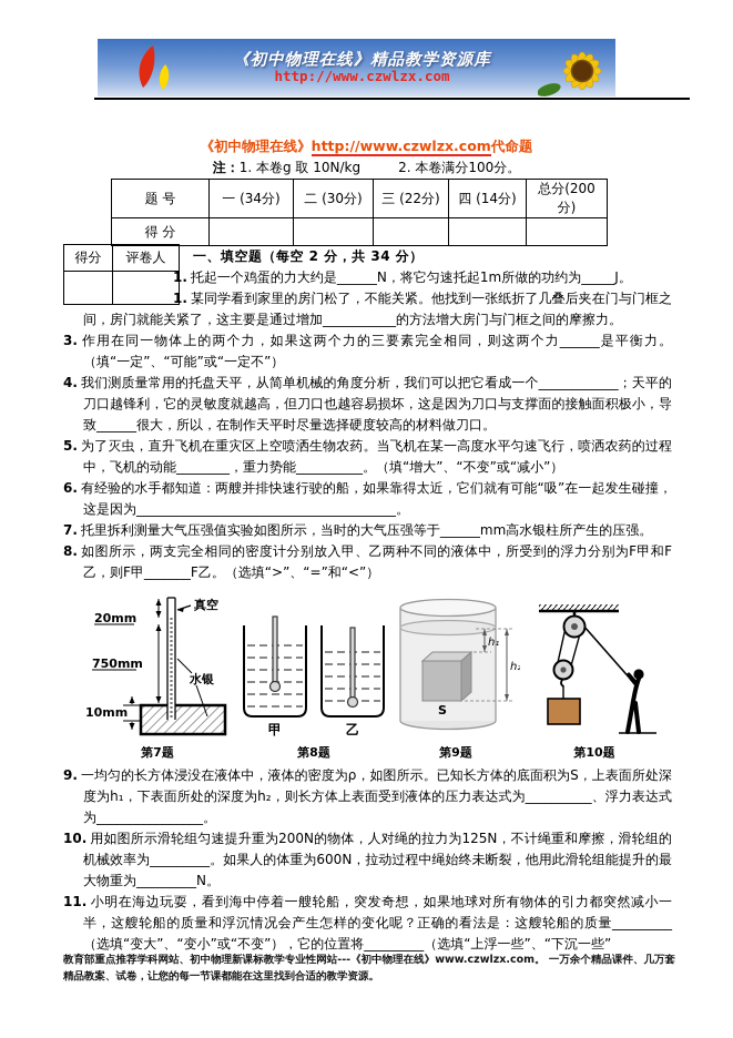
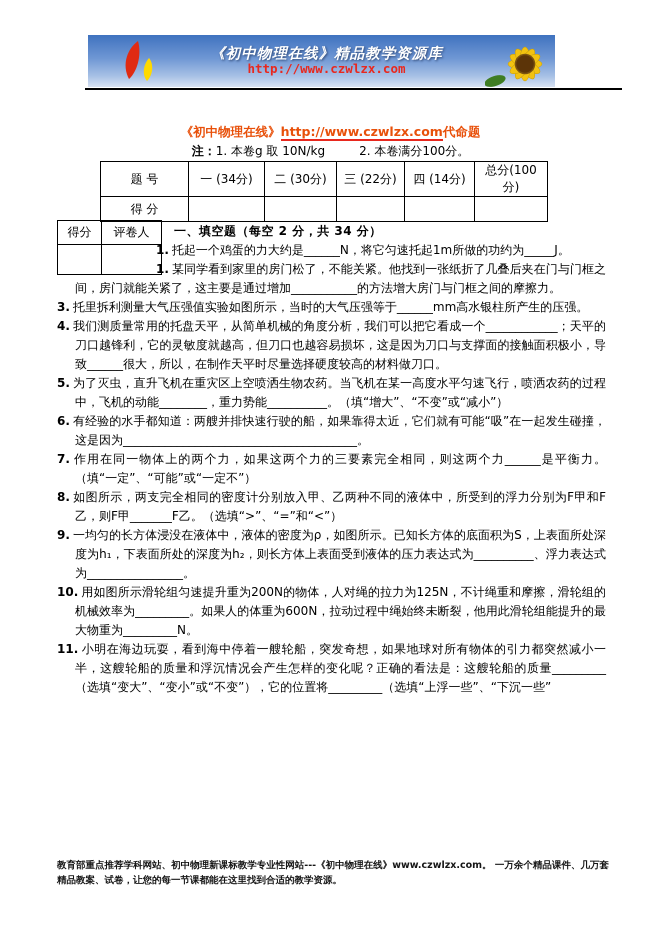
  《初中物理在线》精品教学资源库
  http://www.czwlzx.com
  《初中物理在线》http://www.czwlzx.com代命题
  注：1. 本卷g 取 10N/kg 2. 本卷满分100分。
- 题 号	一 (34分)	二 (30分)	三 (22分)	四 (14分)	总分(200 分)
+ 题 号	一 (34分)	二 (30分)	三 (22分)	四 (14分)	总分(100 分)
  得 分
  得分	评卷人
  一、填空题（每空 2 分，共 34 分）
  1. 托起一个鸡蛋的力大约是______N，将它匀速托起1m所做的功约为_____J。
  1. 某同学看到家里的房门松了，不能关紧。他找到一张纸折了几叠后夹在门与门框之间，房门就能关紧了，这主要是通过增加___________的方法增大房门与门框之间的摩擦力。
- 3. 作用在同一物体上的两个力，如果这两个力的三要素完全相同，则这两个力______是平衡力。（填“一定”、“可能”或“一定不”）
+ 3. 托里拆利测量大气压强值实验如图所示，当时的大气压强等于______mm高水银柱所产生的压强。
  4. 我们测质量常用的托盘天平，从简单机械的角度分析，我们可以把它看成一个____________；天平的刀口越锋利，它的灵敏度就越高，但刀口也越容易损坏，这是因为刀口与支撑面的接触面积极小，导致______很大，所以，在制作天平时尽量选择硬度较高的材料做刀口。
  5. 为了灭虫，直升飞机在重灾区上空喷洒生物农药。当飞机在某一高度水平匀速飞行，喷洒农药的过程中，飞机的动能________，重力势能__________。（填“增大”、“不变”或“减小”）
  6. 有经验的水手都知道：两艘并排快速行驶的船，如果靠得太近，它们就有可能“吸”在一起发生碰撞，这是因为_______________________________________。
- 7. 托里拆利测量大气压强值实验如图所示，当时的大气压强等于______mm高水银柱所产生的压强。
+ 7. 作用在同一物体上的两个力，如果这两个力的三要素完全相同，则这两个力______是平衡力。（填“一定”、“可能”或“一定不”）
  8. 如图所示，两支完全相同的密度计分别放入甲、乙两种不同的液体中，所受到的浮力分别为F甲和F乙，则F甲_______F乙。（选填“>”、“=”和“<”）
- 真空
- 20mm
- 750mm
- 10mm
- 水银
- 第7题
- 甲
- 乙
- 第8题
- S
- h₁
- h₂
- 第9题
- 第10题
  9. 一均匀的长方体浸没在液体中，液体的密度为ρ，如图所示。已知长方体的底面积为S，上表面所处深度为h₁，下表面所处的深度为h₂，则长方体上表面受到液体的压力表达式为__________、浮力表达式为________________。
  10. 用如图所示滑轮组匀速提升重为200N的物体，人对绳的拉力为125N，不计绳重和摩擦，滑轮组的机械效率为_________。如果人的体重为600N，拉动过程中绳始终未断裂，他用此滑轮组能提升的最大物重为_________N。
  11. 小明在海边玩耍，看到海中停着一艘轮船，突发奇想，如果地球对所有物体的引力都突然减小一半，这艘轮船的质量和浮沉情况会产生怎样的变化呢？正确的看法是：这艘轮船的质量_________（选填“变大”、“变小”或“不变”），它的位置将_________（选填“上浮一些”、“下沉一些”
  教育部重点推荐学科网站、初中物理新课标教学专业性网站---《初中物理在线》www.czwlzx.com。 一万余个精品课件、几万套精品教案、试卷，让您的每一节课都能在这里找到合适的教学资源。
